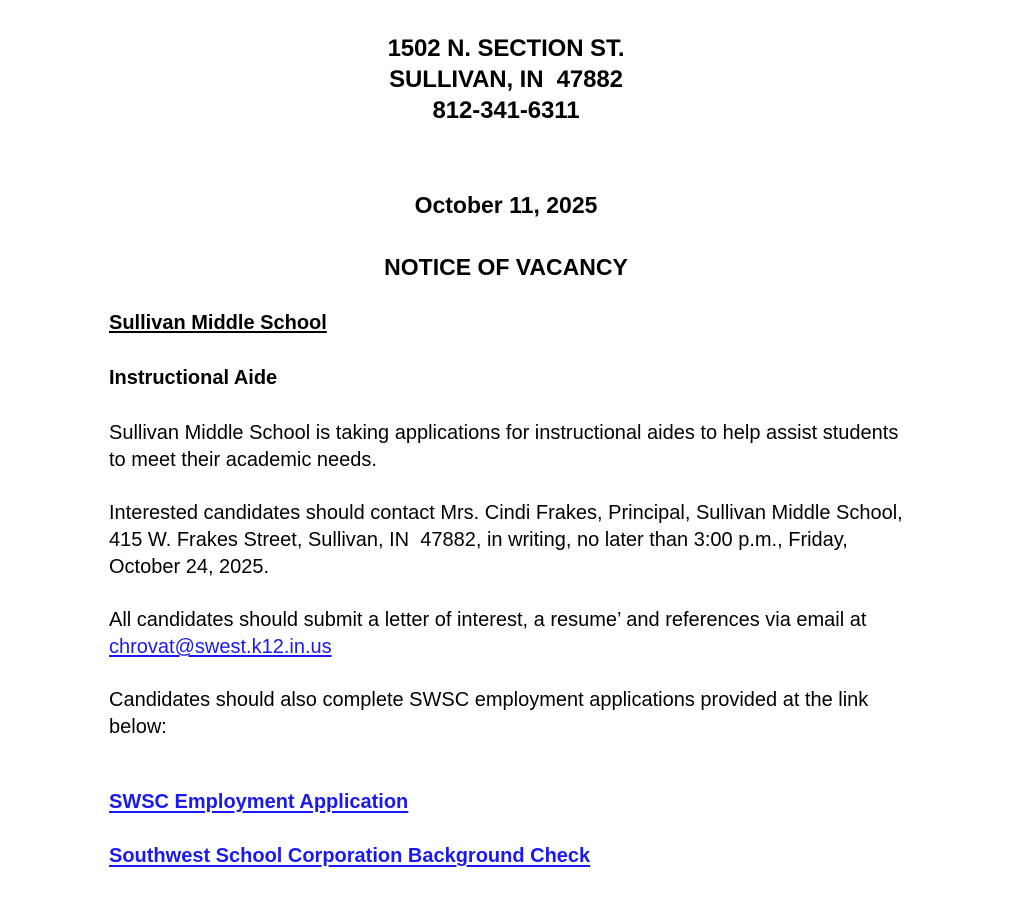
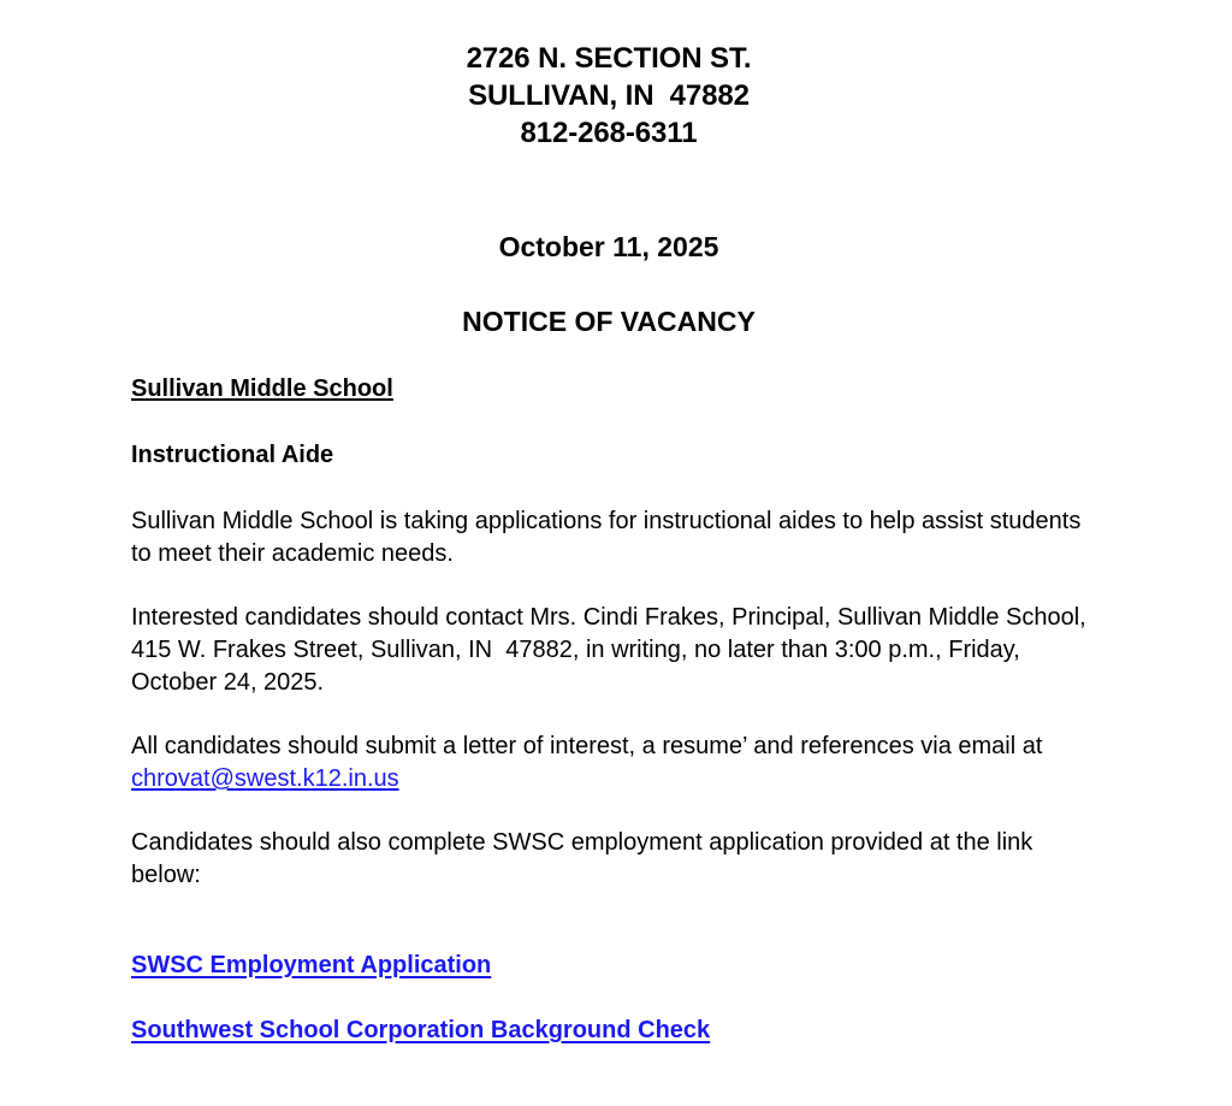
- 1502 N. SECTION ST.
+ 2726 N. SECTION ST.
  SULLIVAN, IN 47882
- 812-341-6311
+ 812-268-6311
  October 11, 2025
  NOTICE OF VACANCY
  Sullivan Middle School
  Instructional Aide
  Sullivan Middle School is taking applications for instructional aides to help assist students to meet their academic needs.
  Interested candidates should contact Mrs. Cindi Frakes, Principal, Sullivan Middle School, 415 W. Frakes Street, Sullivan, IN 47882, in writing, no later than 3:00 p.m., Friday, October 24, 2025.
  All candidates should submit a letter of interest, a resume’ and references via email at chrovat@swest.k12.in.us
- Candidates should also complete SWSC employment applications provided at the link below:
+ Candidates should also complete SWSC employment application provided at the link below:
  SWSC Employment Application
  Southwest School Corporation Background Check
